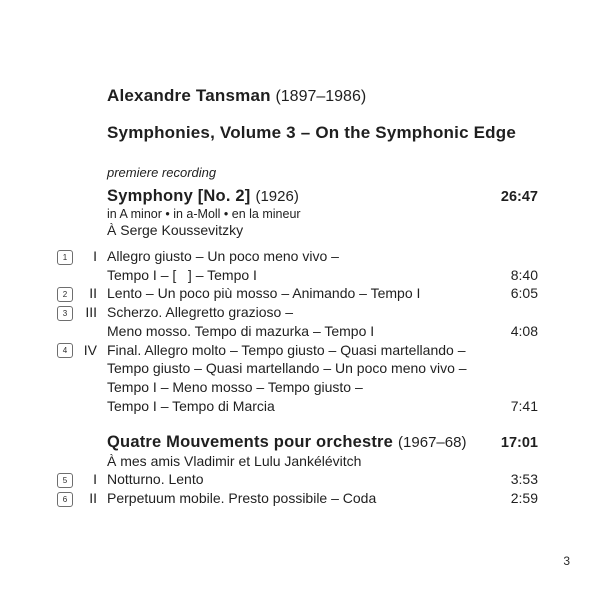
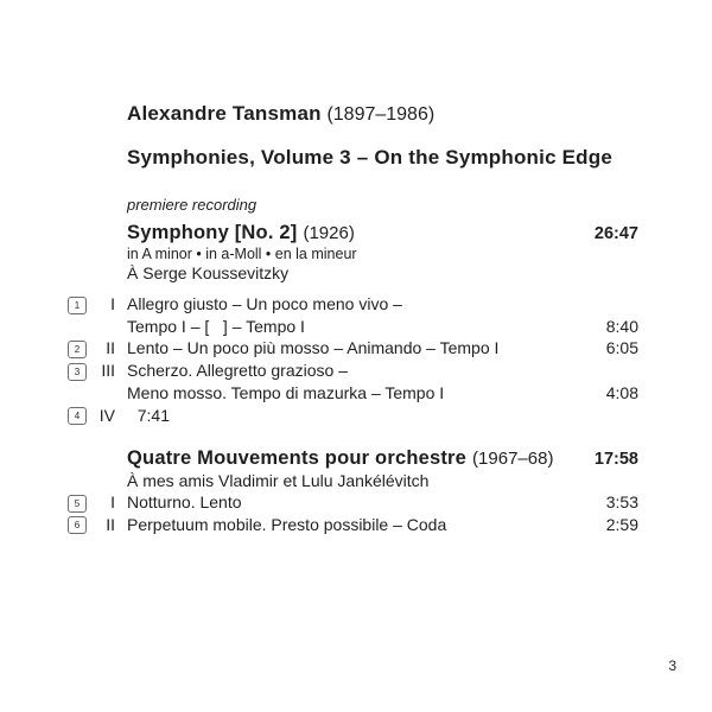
  Alexandre Tansman (1897–1986)
  Symphonies, Volume 3 – On the Symphonic Edge
  premiere recording
  Symphony [No. 2]
  (1926)
  26:47
  in A minor • in a-Moll • en la mineur
  À Serge Koussevitzky
  1
  I
  Allegro giusto – Un poco meno vivo –
  Tempo I – [ ] – Tempo I
  8:40
  2
  II
  Lento – Un poco più mosso – Animando – Tempo I
  6:05
  3
  III
  Scherzo. Allegretto grazioso –
  Meno mosso. Tempo di mazurka – Tempo I
  4:08
  4
  IV
- Final. Allegro molto – Tempo giusto – Quasi martellando –
- Tempo giusto – Quasi martellando – Un poco meno vivo –
- Tempo I – Meno mosso – Tempo giusto –
- Tempo I – Tempo di Marcia
  7:41
  Quatre Mouvements pour orchestre
  (1967–68)
- 17:01
+ 17:58
  À mes amis Vladimir et Lulu Jankélévitch
  5
  I
  Notturno. Lento
  3:53
  6
  II
  Perpetuum mobile. Presto possibile – Coda
  2:59
  3
